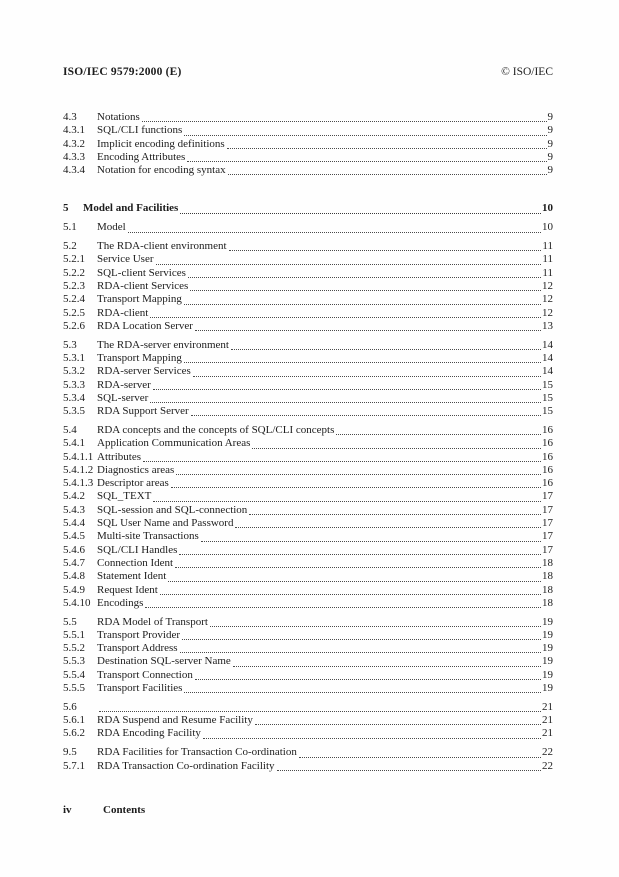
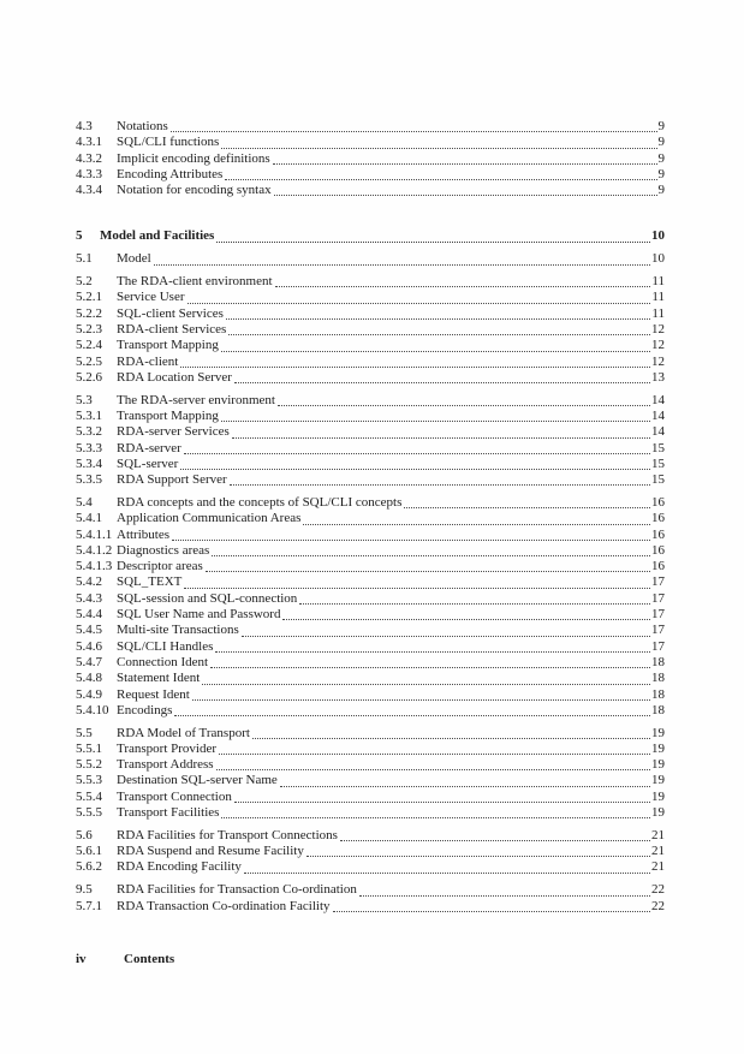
- ISO/IEC 9579:2000 (E)
- © ISO/IEC
  4.3
  Notations
  9
  4.3.1
  SQL/CLI functions
  9
  4.3.2
  Implicit encoding definitions
  9
  4.3.3
  Encoding Attributes
  9
  4.3.4
  Notation for encoding syntax
  9
  5
  Model and Facilities
  10
  5.1
  Model
  10
  5.2
  The RDA-client environment
  11
  5.2.1
  Service User
  11
  5.2.2
  SQL-client Services
  11
  5.2.3
  RDA-client Services
  12
  5.2.4
  Transport Mapping
  12
  5.2.5
  RDA-client
  12
  5.2.6
  RDA Location Server
  13
  5.3
  The RDA-server environment
  14
  5.3.1
  Transport Mapping
  14
  5.3.2
  RDA-server Services
  14
  5.3.3
  RDA-server
  15
  5.3.4
  SQL-server
  15
  5.3.5
  RDA Support Server
  15
  5.4
  RDA concepts and the concepts of SQL/CLI concepts
  16
  5.4.1
  Application Communication Areas
  16
  5.4.1.1
  Attributes
  16
  5.4.1.2
  Diagnostics areas
  16
  5.4.1.3
  Descriptor areas
  16
  5.4.2
  SQL_TEXT
  17
  5.4.3
  SQL-session and SQL-connection
  17
  5.4.4
  SQL User Name and Password
  17
  5.4.5
  Multi-site Transactions
  17
  5.4.6
  SQL/CLI Handles
  17
  5.4.7
  Connection Ident
  18
  5.4.8
  Statement Ident
  18
  5.4.9
  Request Ident
  18
  5.4.10
  Encodings
  18
  5.5
  RDA Model of Transport
  19
  5.5.1
  Transport Provider
  19
  5.5.2
  Transport Address
  19
  5.5.3
  Destination SQL-server Name
  19
  5.5.4
  Transport Connection
  19
  5.5.5
  Transport Facilities
  19
  5.6
+ RDA Facilities for Transport Connections
  21
  5.6.1
  RDA Suspend and Resume Facility
  21
  5.6.2
  RDA Encoding Facility
  21
  9.5
  RDA Facilities for Transaction Co-ordination
  22
  5.7.1
  RDA Transaction Co-ordination Facility
  22
  iv Contents
